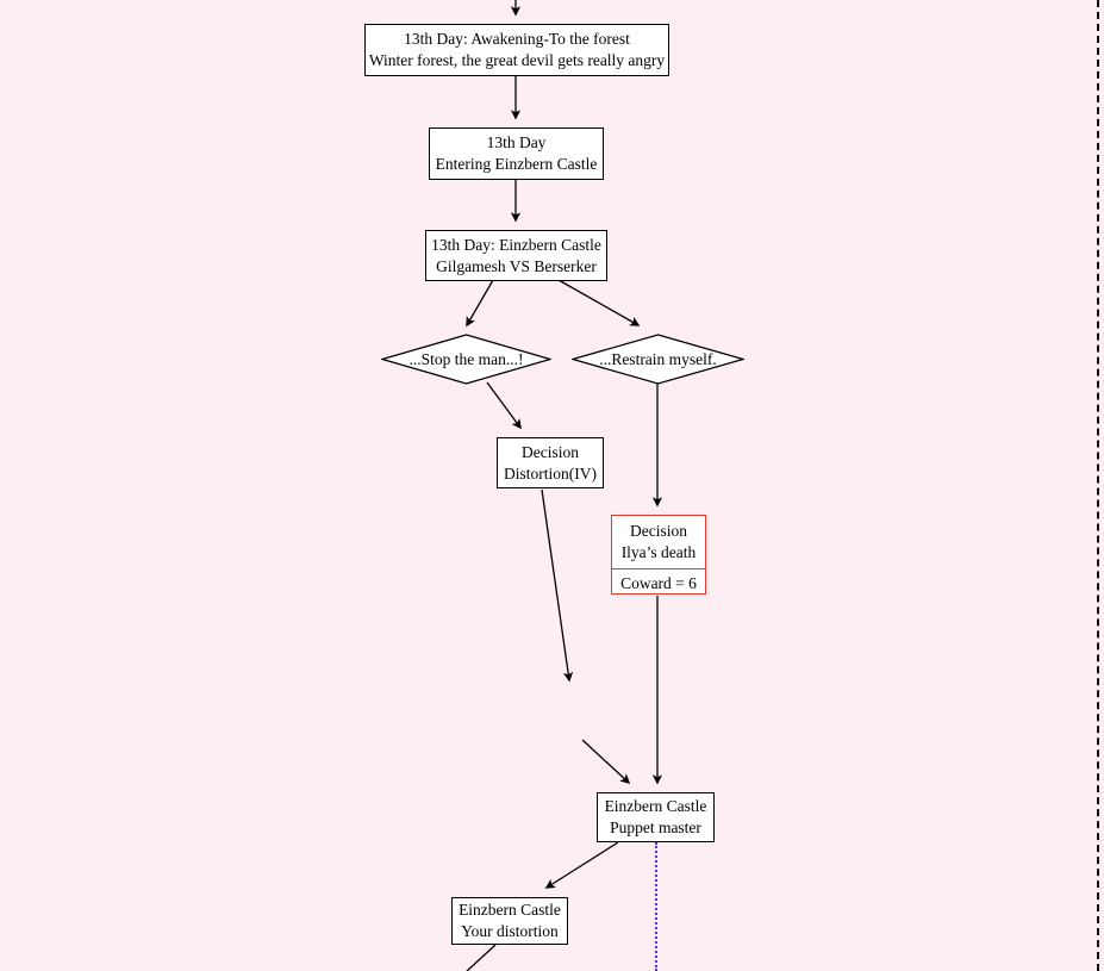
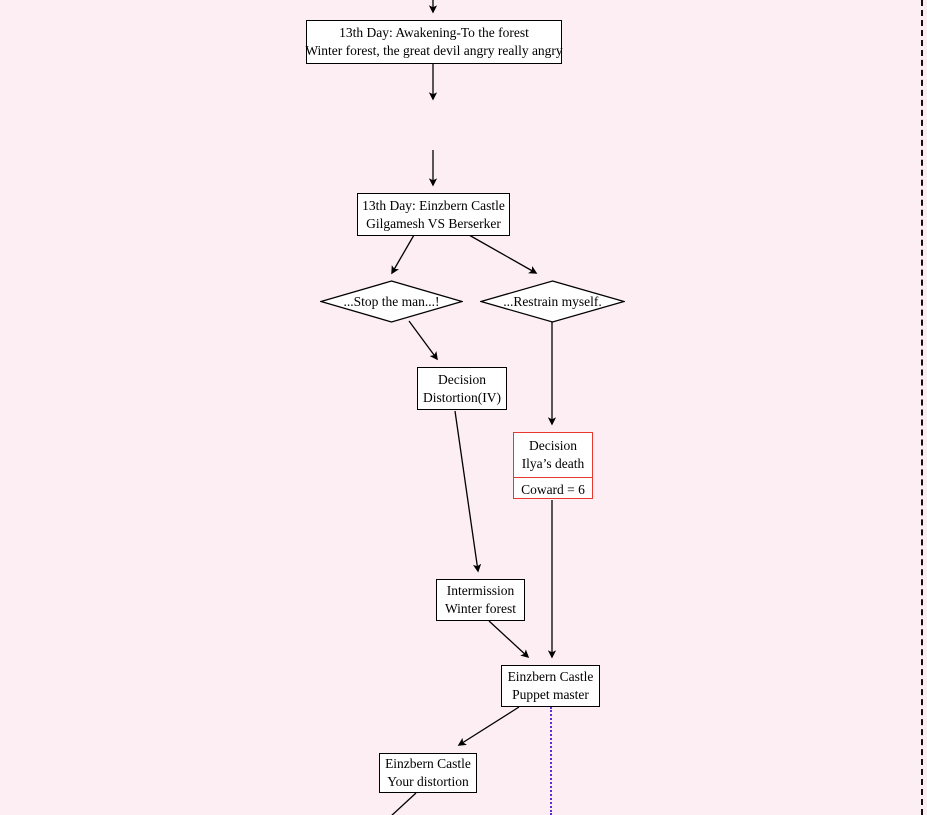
  13th Day: Awakening-To the forest
- Winter forest, the great devil gets really angry
+ Winter forest, the great devil angry really angry
- 13th Day
- Entering Einzbern Castle
  13th Day: Einzbern Castle
  Gilgamesh VS Berserker
  ...Stop the man...!
  ...Restrain myself.
  Decision
  Distortion(IV)
  Decision
  Ilya’s death
  Coward = 6
+ Intermission
+ Winter forest
  Einzbern Castle
  Puppet master
  Einzbern Castle
  Your distortion
